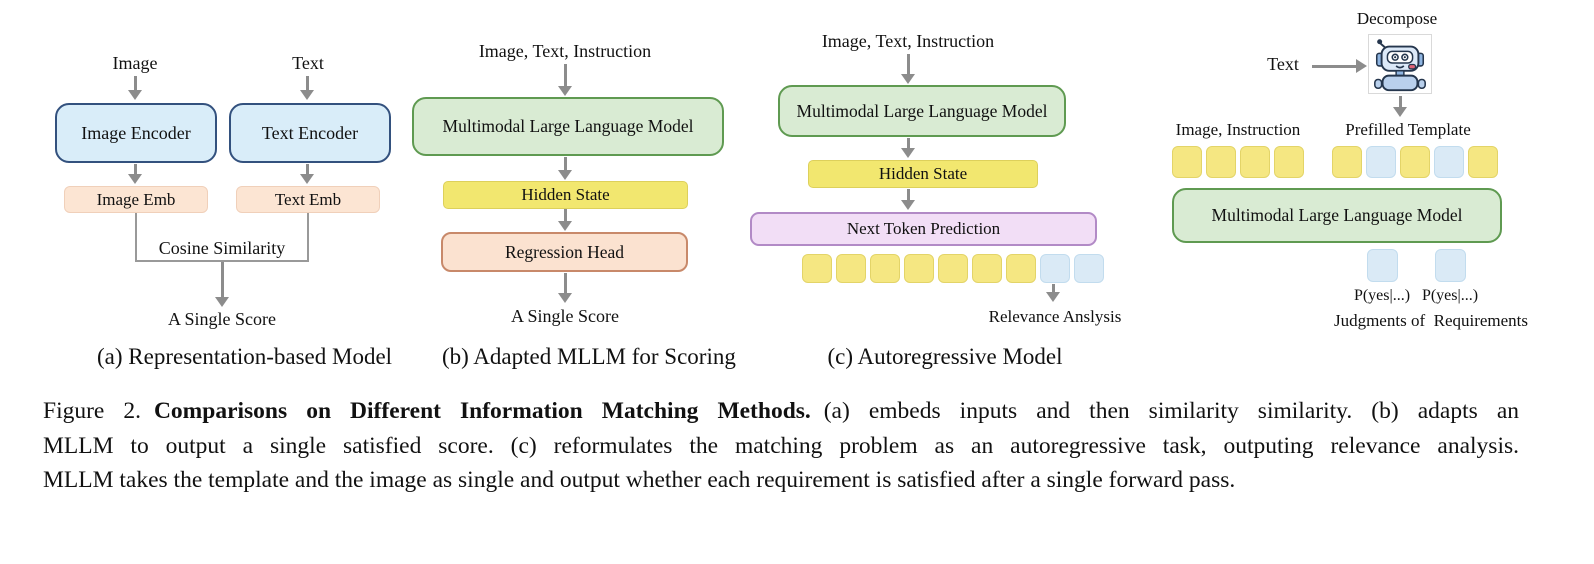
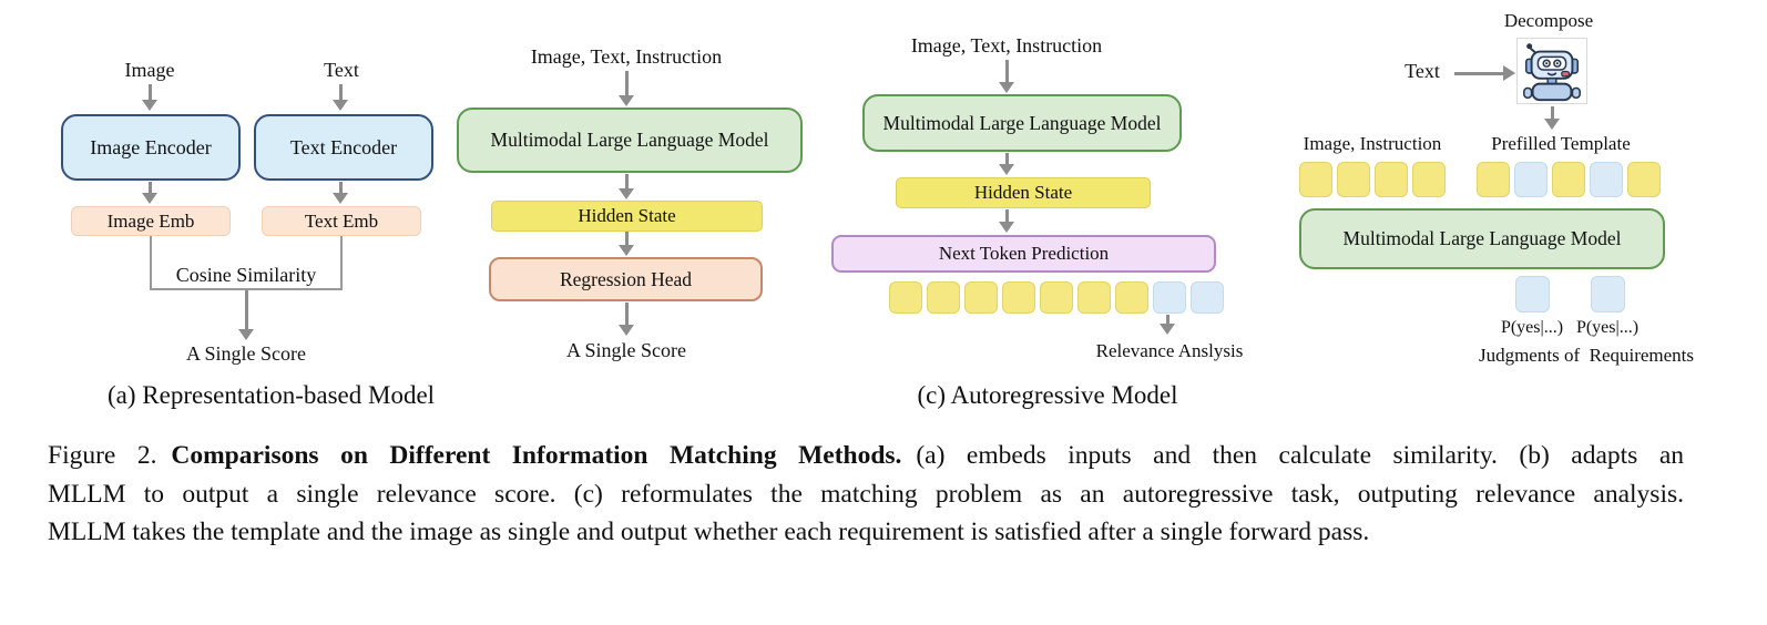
  Image
  Text
  Image Encoder
  Text Encoder
  Image Emb
  Text Emb
  Cosine Similarity
  A Single Score
  Image, Text, Instruction
  Multimodal Large Language Model
  Hidden State
  Regression Head
  A Single Score
  Image, Text, Instruction
  Multimodal Large Language Model
  Hidden State
  Next Token Prediction
  Relevance Anslysis
  Decompose
  Text
  Image, Instruction
  Prefilled Template
  Multimodal Large Language Model
  P(yes|...)
  P(yes|...)
  Judgments of Requirements
  (a) Representation-based Model
- (b) Adapted MLLM for Scoring
  (c) Autoregressive Model
- Figure 2. Comparisons on Different Information Matching Methods. (a) embeds inputs and then similarity similarity. (b) adapts an
+ Figure 2. Comparisons on Different Information Matching Methods. (a) embeds inputs and then calculate similarity. (b) adapts an
- MLLM to output a single satisfied score. (c) reformulates the matching problem as an autoregressive task, outputing relevance analysis.
+ MLLM to output a single relevance score. (c) reformulates the matching problem as an autoregressive task, outputing relevance analysis.
  MLLM takes the template and the image as single and output whether each requirement is satisfied after a single forward pass.
